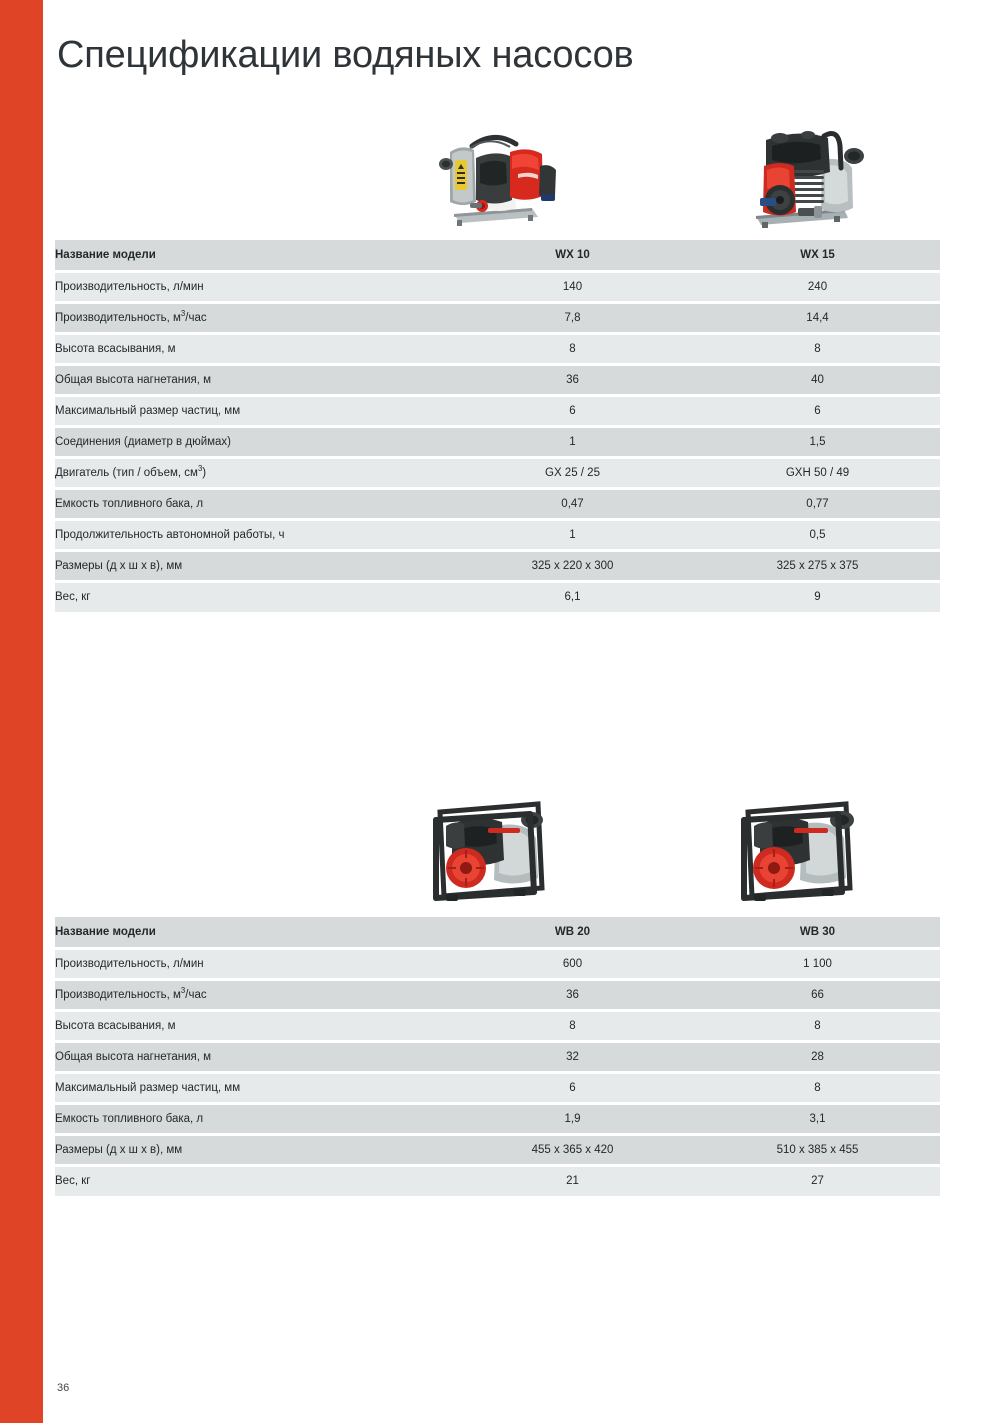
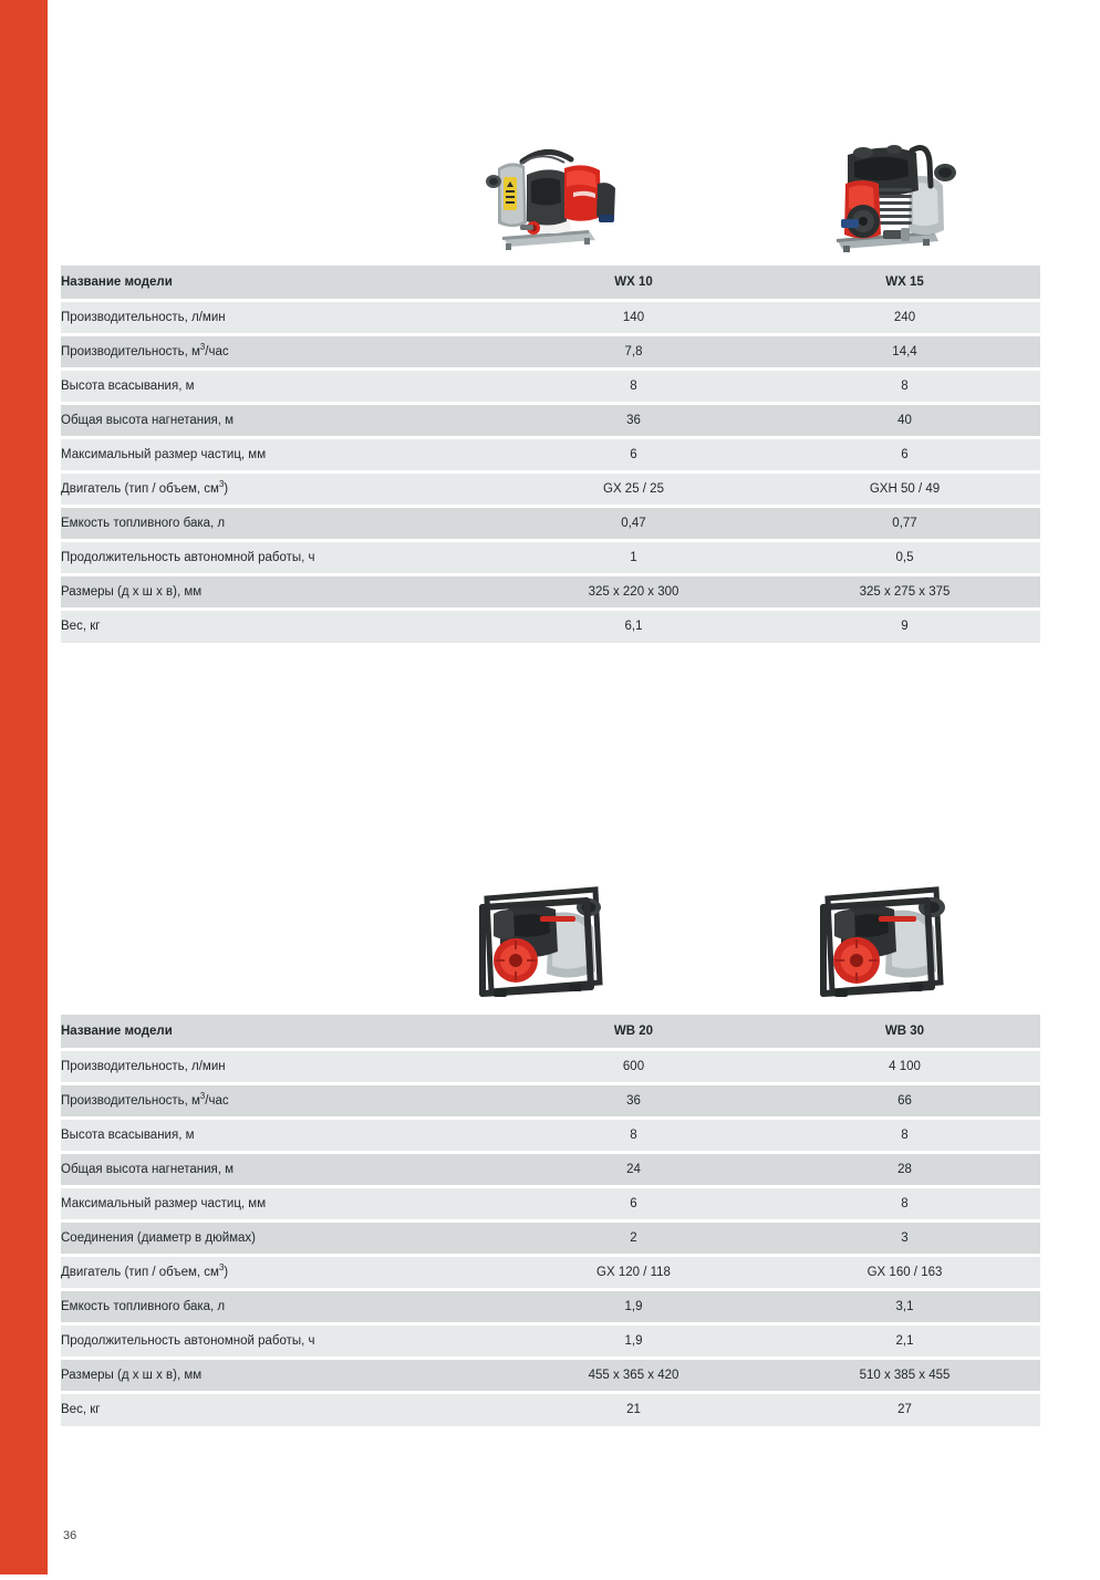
- Спецификации водяных насосов
  Название модели	WX 10	WX 15
  Производительность, л/мин	140	240
  Производительность, м3/час	7,8	14,4
  Высота всасывания, м	8	8
  Общая высота нагнетания, м	36	40
  Максимальный размер частиц, мм	6	6
- Соединения (диаметр в дюймах)	1	1,5
  Двигатель (тип / объем, см3)	GX 25 / 25	GXH 50 / 49
  Емкость топливного бака, л	0,47	0,77
  Продолжительность автономной работы, ч	1	0,5
  Размеры (д x ш x в), мм	325 x 220 x 300	325 x 275 x 375
  Вес, кг	6,1	9
  Название модели	WB 20	WB 30
- Производительность, л/мин	600	1 100
+ Производительность, л/мин	600	4 100
  Производительность, м3/час	36	66
  Высота всасывания, м	8	8
- Общая высота нагнетания, м	32	28
+ Общая высота нагнетания, м	24	28
  Максимальный размер частиц, мм	6	8
+ Соединения (диаметр в дюймах)	2	3
+ Двигатель (тип / объем, см3)	GX 120 / 118	GX 160 / 163
  Емкость топливного бака, л	1,9	3,1
+ Продолжительность автономной работы, ч	1,9	2,1
  Размеры (д x ш x в), мм	455 x 365 x 420	510 x 385 x 455
  Вес, кг	21	27
  36
